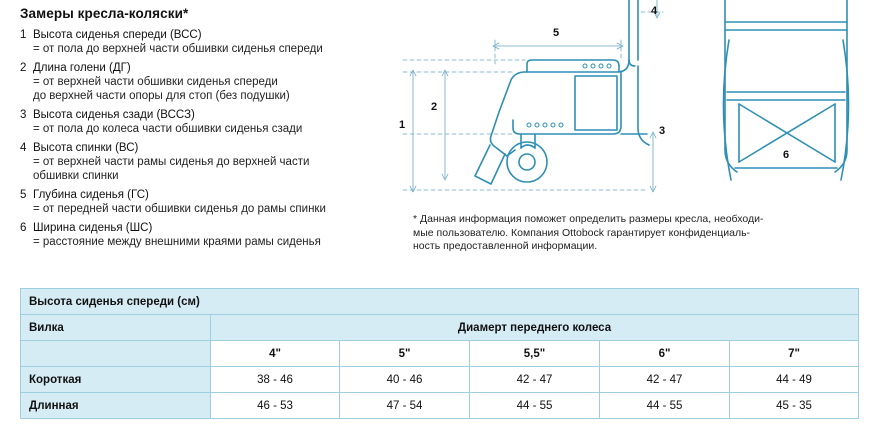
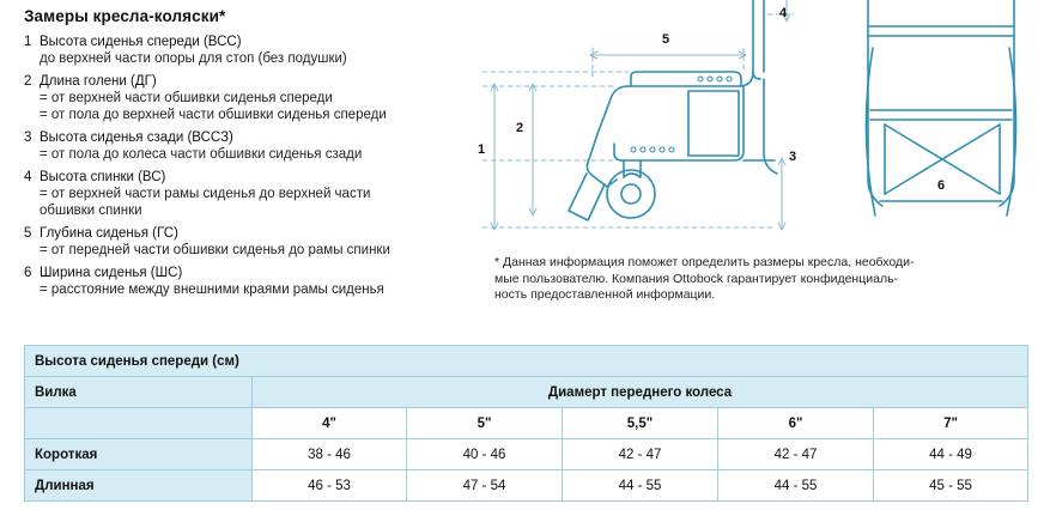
  Замеры кресла-коляски*
  1
  Высота сиденья спереди (ВСС)
- = от пола до верхней части обшивки сиденья спереди
+ до верхней части опоры для стоп (без подушки)
  2
  Длина голени (ДГ)
  = от верхней части обшивки сиденья спереди
- до верхней части опоры для стоп (без подушки)
+ = от пола до верхней части обшивки сиденья спереди
  3
  Высота сиденья сзади (ВССЗ)
  = от пола до колеса части обшивки сиденья сзади
  4
  Высота спинки (ВС)
  = от верхней части рамы сиденья до верхней части
  обшивки спинки
  5
  Глубина сиденья (ГС)
  = от передней части обшивки сиденья до рамы спинки
  6
  Ширина сиденья (ШС)
  = расстояние между внешними краями рамы сиденья
  1
  2
  3
  4
  5
  6
  * Данная информация поможет определить размеры кресла, необходи-
  мые пользователю. Компания Ottobock гарантирует конфиденциаль-
  ность предоставленной информации.
  Высота сиденья спереди (см)
  Вилка	Диамерт переднего колеса
  	4"	5"	5,5"	6"	7"
  Короткая	38 - 46	40 - 46	42 - 47	42 - 47	44 - 49
- Длинная	46 - 53	47 - 54	44 - 55	44 - 55	45 - 35
+ Длинная	46 - 53	47 - 54	44 - 55	44 - 55	45 - 55
